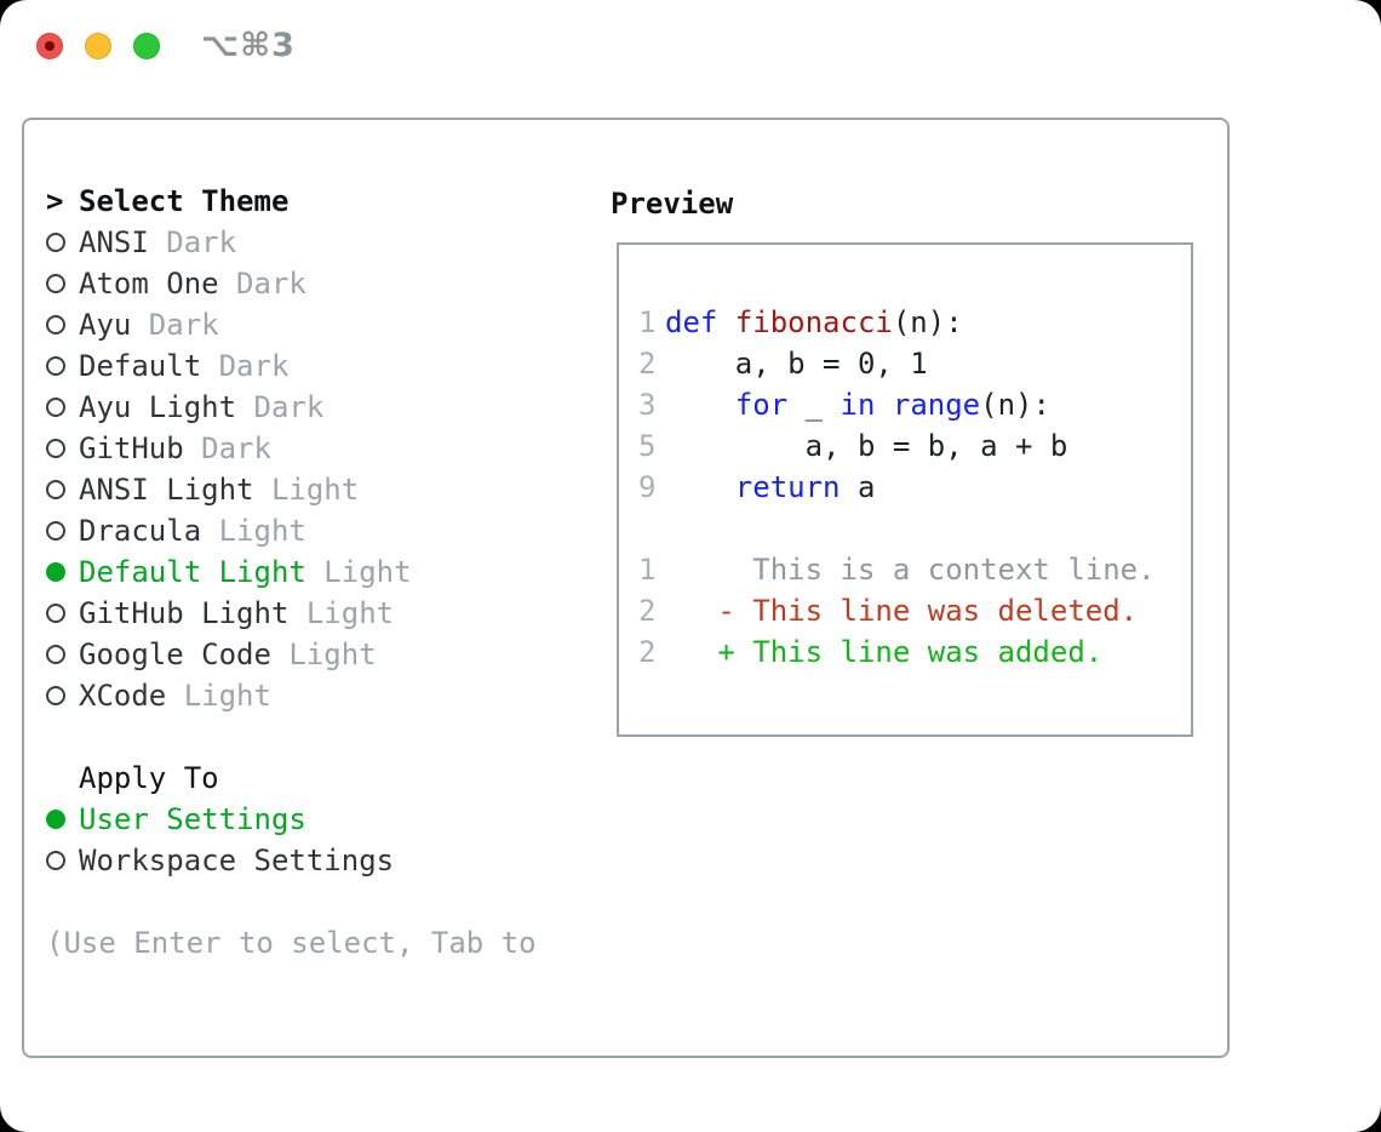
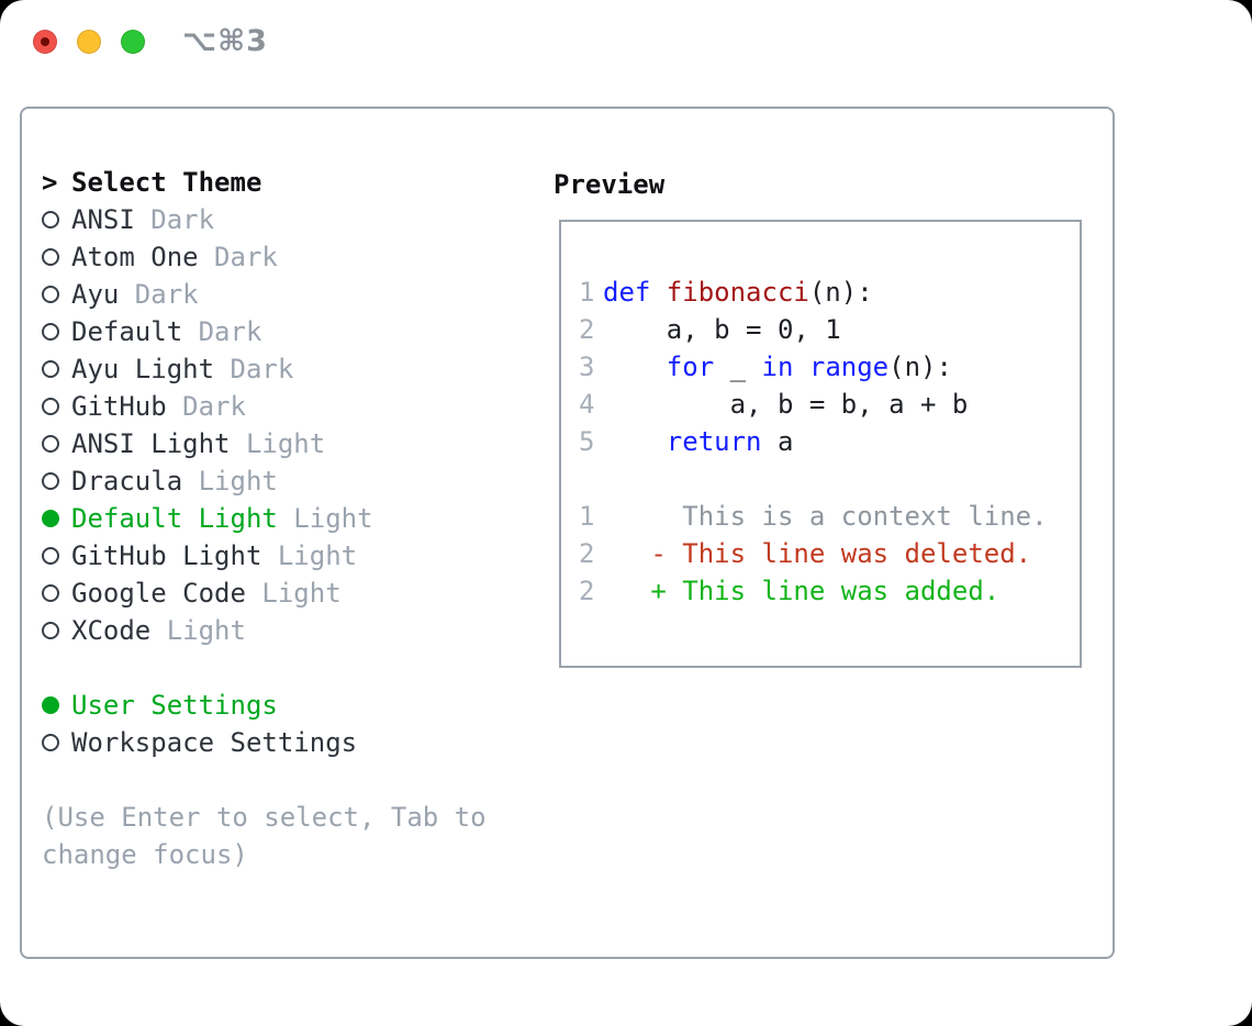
  ⌥⌘3
  >
  Select Theme
  ANSI
  Dark
  Atom One
  Dark
  Ayu
  Dark
  Default
  Dark
  Ayu Light
  Dark
  GitHub
  Dark
  ANSI Light
  Light
  Dracula
  Light
  Default Light
  Light
  GitHub Light
  Light
  Google Code
  Light
  XCode
  Light
- Apply To
  User Settings
  Workspace Settings
  (Use Enter to select, Tab to
+ change focus)
  Preview
  1 def fibonacci(n):
  2 a, b = 0, 1
  3 for _ in range(n):
- 5 a, b = b, a + b
+ 4 a, b = b, a + b
- 9 return a
+ 5 return a
  1 This is a context line.
  2 - This line was deleted.
  2 + This line was added.
